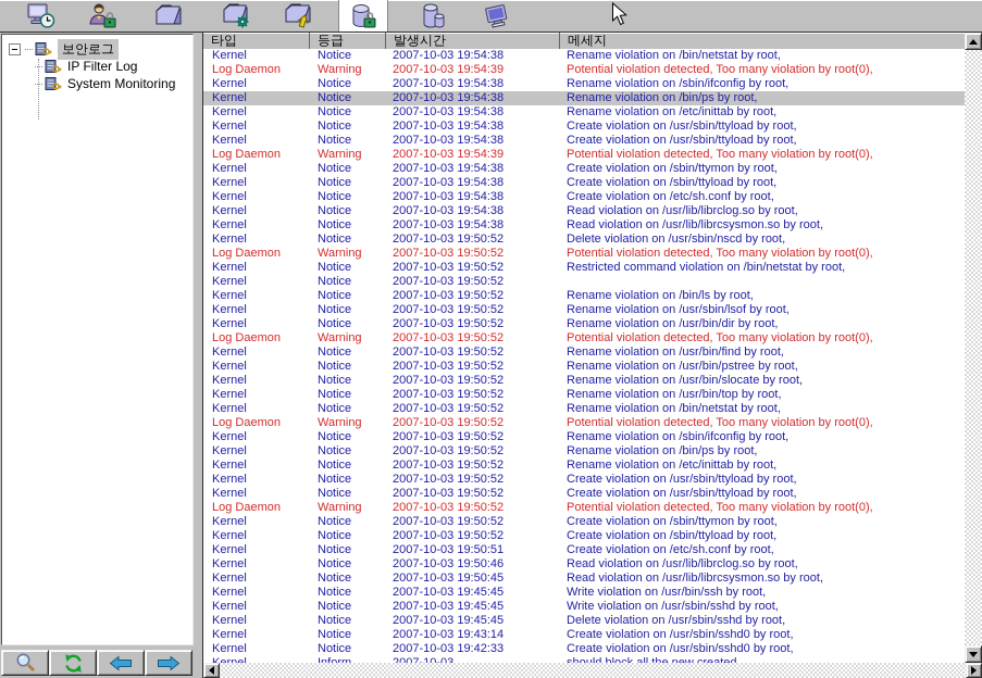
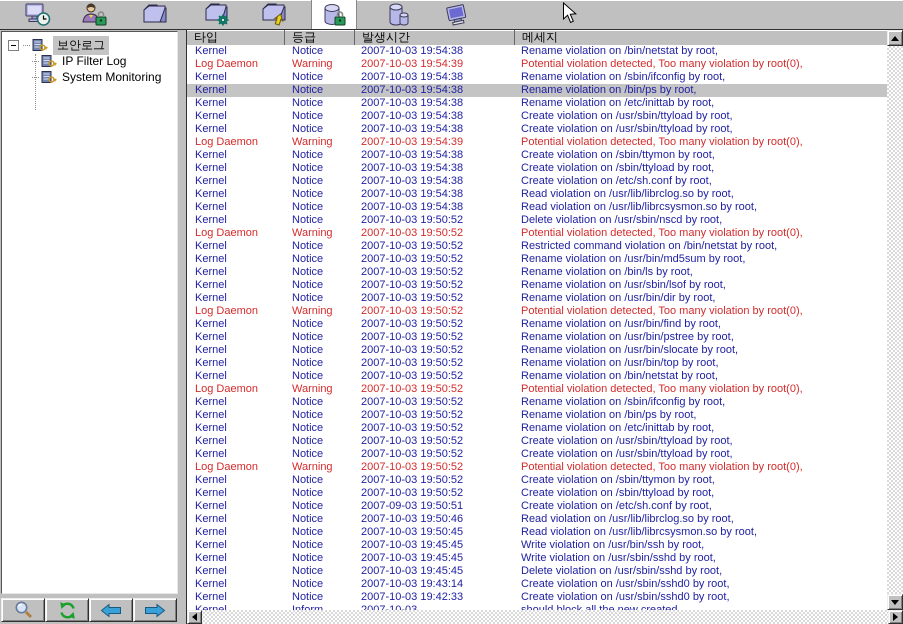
  보안로그
  IP Filter Log
  System Monitoring
  타입
  등급
  발생시간
  메세지
  Kernel
  Notice
  2007-10-03 19:54:38
  Rename violation on /bin/netstat by root,
  Log Daemon
  Warning
  2007-10-03 19:54:39
  Potential violation detected, Too many violation by root(0),
  Kernel
  Notice
  2007-10-03 19:54:38
  Rename violation on /sbin/ifconfig by root,
  Kernel
  Notice
  2007-10-03 19:54:38
  Rename violation on /bin/ps by root,
  Kernel
  Notice
  2007-10-03 19:54:38
  Rename violation on /etc/inittab by root,
  Kernel
  Notice
  2007-10-03 19:54:38
  Create violation on /usr/sbin/ttyload by root,
  Kernel
  Notice
  2007-10-03 19:54:38
  Create violation on /usr/sbin/ttyload by root,
  Log Daemon
  Warning
  2007-10-03 19:54:39
  Potential violation detected, Too many violation by root(0),
  Kernel
  Notice
  2007-10-03 19:54:38
  Create violation on /sbin/ttymon by root,
  Kernel
  Notice
  2007-10-03 19:54:38
  Create violation on /sbin/ttyload by root,
  Kernel
  Notice
  2007-10-03 19:54:38
  Create violation on /etc/sh.conf by root,
  Kernel
  Notice
  2007-10-03 19:54:38
  Read violation on /usr/lib/librclog.so by root,
  Kernel
  Notice
  2007-10-03 19:54:38
  Read violation on /usr/lib/librcsysmon.so by root,
  Kernel
  Notice
  2007-10-03 19:50:52
  Delete violation on /usr/sbin/nscd by root,
  Log Daemon
  Warning
  2007-10-03 19:50:52
  Potential violation detected, Too many violation by root(0),
  Kernel
  Notice
  2007-10-03 19:50:52
  Restricted command violation on /bin/netstat by root,
  Kernel
  Notice
  2007-10-03 19:50:52
+ Rename violation on /usr/bin/md5sum by root,
  Kernel
  Notice
  2007-10-03 19:50:52
  Rename violation on /bin/ls by root,
  Kernel
  Notice
  2007-10-03 19:50:52
  Rename violation on /usr/sbin/lsof by root,
  Kernel
  Notice
  2007-10-03 19:50:52
  Rename violation on /usr/bin/dir by root,
  Log Daemon
  Warning
  2007-10-03 19:50:52
  Potential violation detected, Too many violation by root(0),
  Kernel
  Notice
  2007-10-03 19:50:52
  Rename violation on /usr/bin/find by root,
  Kernel
  Notice
  2007-10-03 19:50:52
  Rename violation on /usr/bin/pstree by root,
  Kernel
  Notice
  2007-10-03 19:50:52
  Rename violation on /usr/bin/slocate by root,
  Kernel
  Notice
  2007-10-03 19:50:52
  Rename violation on /usr/bin/top by root,
  Kernel
  Notice
  2007-10-03 19:50:52
  Rename violation on /bin/netstat by root,
  Log Daemon
  Warning
  2007-10-03 19:50:52
  Potential violation detected, Too many violation by root(0),
  Kernel
  Notice
  2007-10-03 19:50:52
  Rename violation on /sbin/ifconfig by root,
  Kernel
  Notice
  2007-10-03 19:50:52
  Rename violation on /bin/ps by root,
  Kernel
  Notice
  2007-10-03 19:50:52
  Rename violation on /etc/inittab by root,
  Kernel
  Notice
  2007-10-03 19:50:52
  Create violation on /usr/sbin/ttyload by root,
  Kernel
  Notice
  2007-10-03 19:50:52
  Create violation on /usr/sbin/ttyload by root,
  Log Daemon
  Warning
  2007-10-03 19:50:52
  Potential violation detected, Too many violation by root(0),
  Kernel
  Notice
  2007-10-03 19:50:52
  Create violation on /sbin/ttymon by root,
  Kernel
  Notice
  2007-10-03 19:50:52
  Create violation on /sbin/ttyload by root,
  Kernel
  Notice
- 2007-10-03 19:50:51
+ 2007-09-03 19:50:51
  Create violation on /etc/sh.conf by root,
  Kernel
  Notice
  2007-10-03 19:50:46
  Read violation on /usr/lib/librclog.so by root,
  Kernel
  Notice
  2007-10-03 19:50:45
  Read violation on /usr/lib/librcsysmon.so by root,
  Kernel
  Notice
  2007-10-03 19:45:45
  Write violation on /usr/bin/ssh by root,
  Kernel
  Notice
  2007-10-03 19:45:45
  Write violation on /usr/sbin/sshd by root,
  Kernel
  Notice
  2007-10-03 19:45:45
  Delete violation on /usr/sbin/sshd by root,
  Kernel
  Notice
  2007-10-03 19:43:14
  Create violation on /usr/sbin/sshd0 by root,
  Kernel
  Notice
  2007-10-03 19:42:33
  Create violation on /usr/sbin/sshd0 by root,
